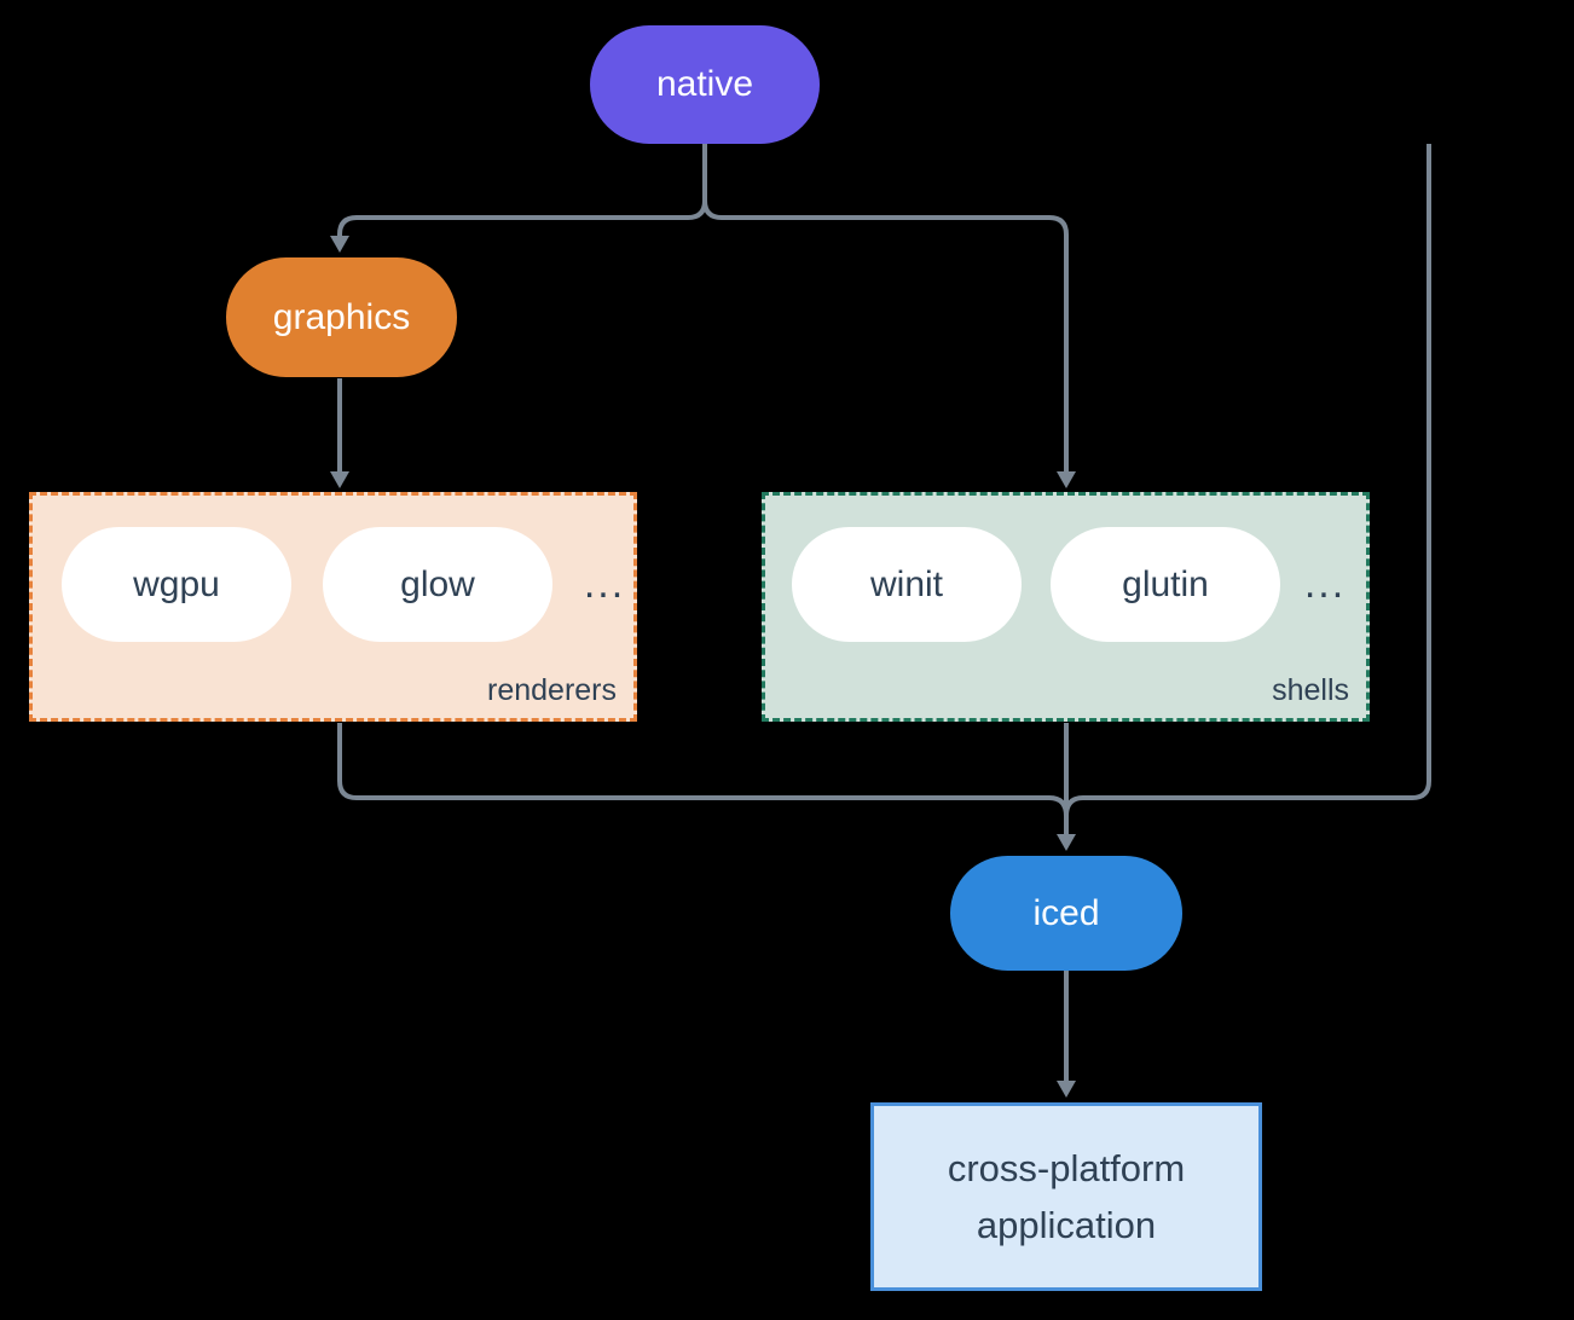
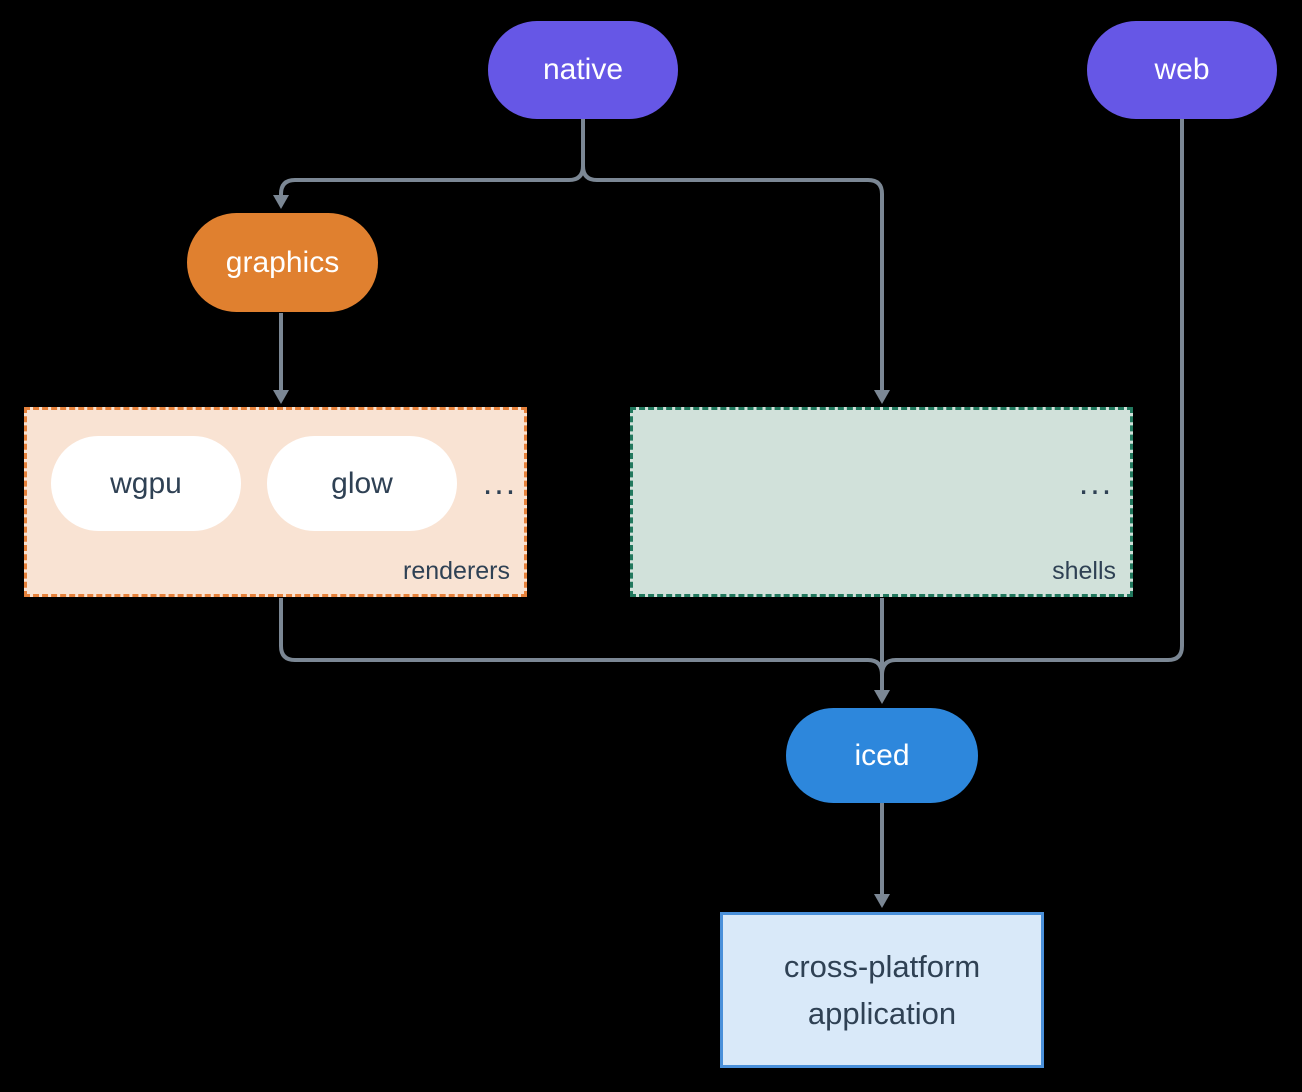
  native
+ web
  graphics
  wgpu
  glow
  ...
  renderers
- winit
- glutin
  ...
  shells
  iced
  cross-platform
  application
